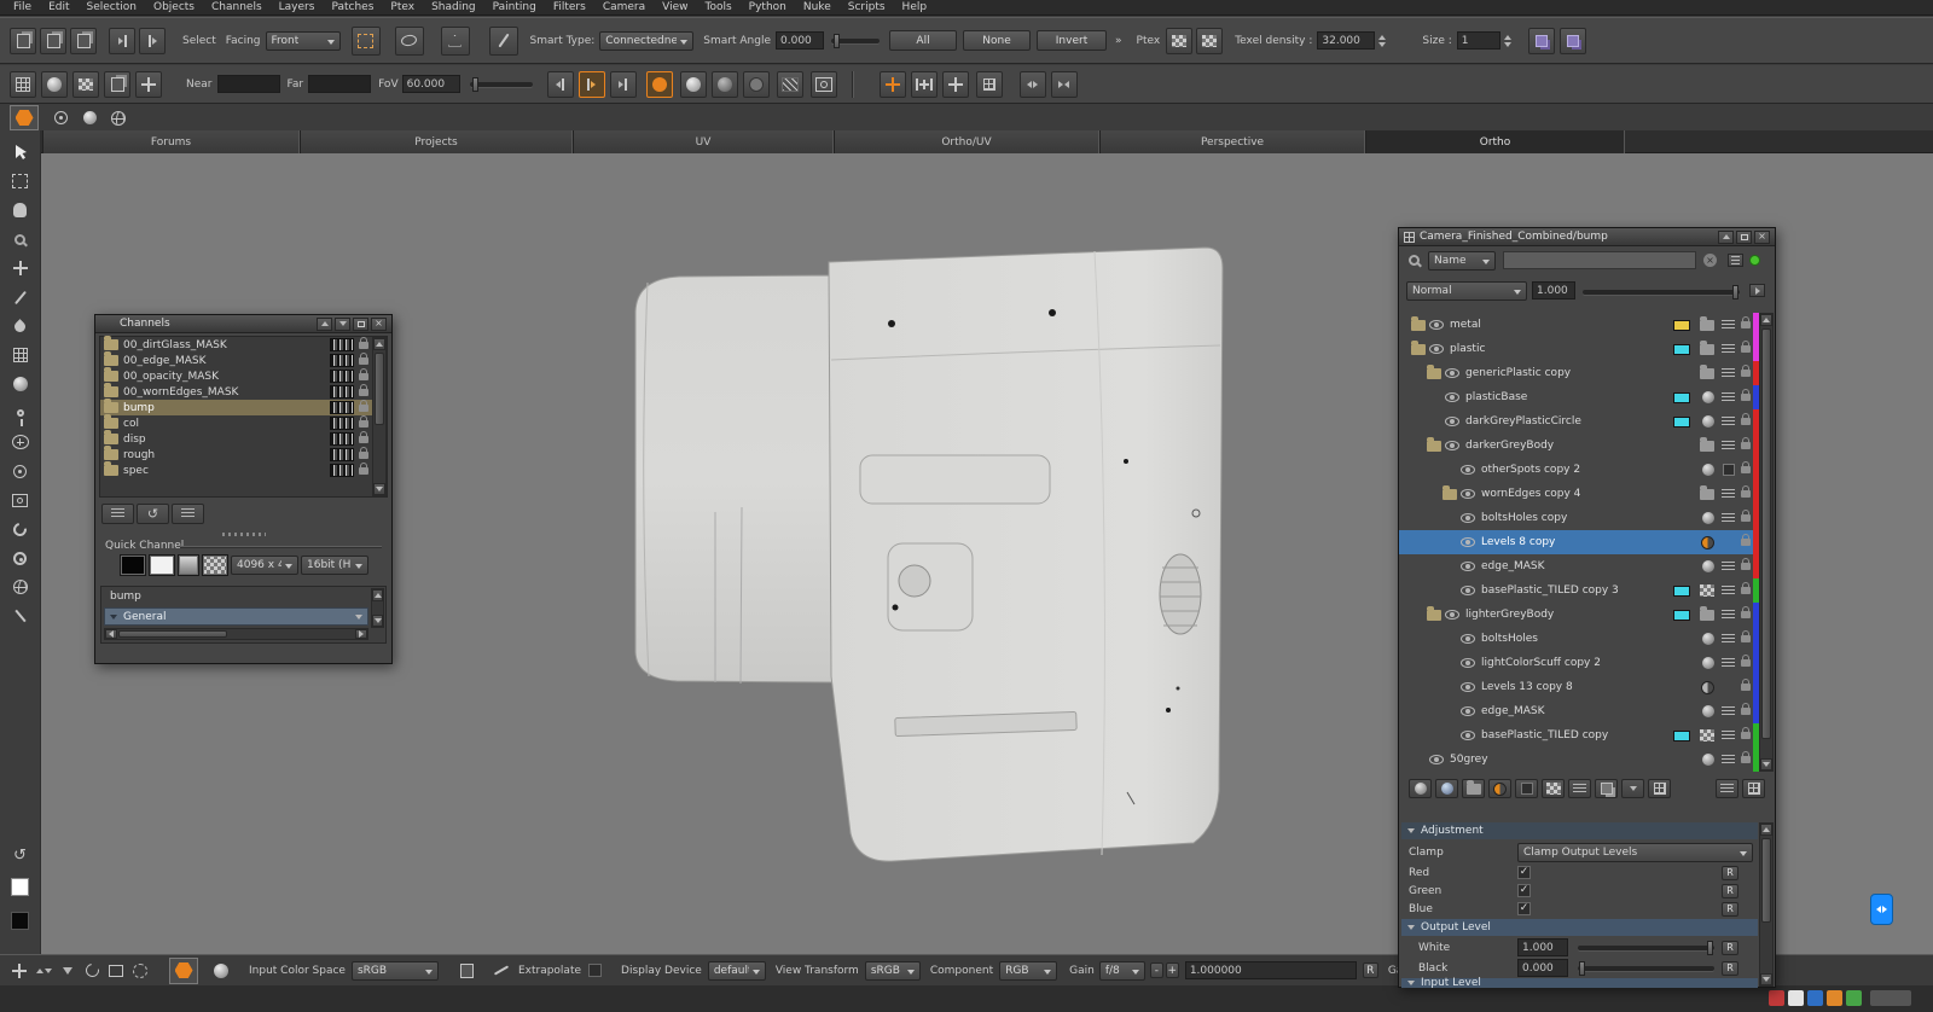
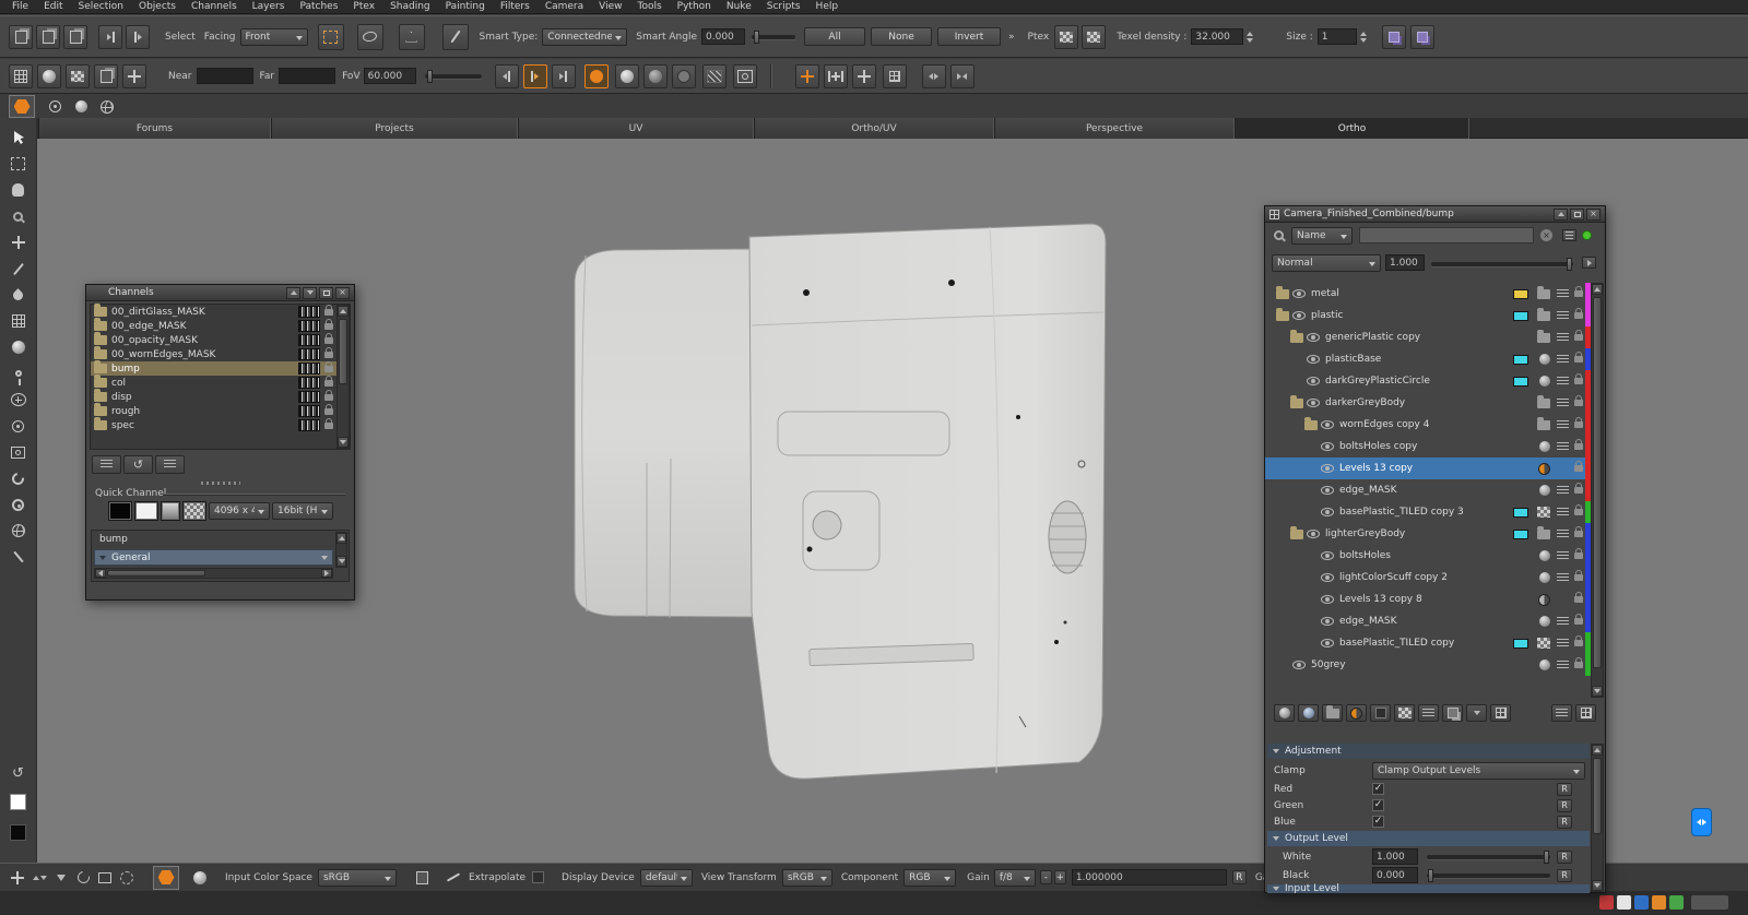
  File
  Edit
  Selection
  Objects
  Channels
  Layers
  Patches
  Ptex
  Shading
  Painting
  Filters
  Camera
  View
  Tools
  Python
  Nuke
  Scripts
  Help
  Select
  Facing
  Front
  Smart Type:
  Connectedne
  Smart Angle
  0.000
  All
  None
  Invert
  »
  Ptex
  Texel density :
  32.000
  Size :
  1
  Near
  Far
  FoV
  60.000
  Forums
  Projects
  UV
  Ortho/UV
  Perspective
  Ortho
  ↺
  Channels
  ×
  00_dirtGlass_MASK
  00_edge_MASK
  00_opacity_MASK
  00_wornEdges_MASK
  bump
  col
  disp
  rough
  spec
  ↺
  Quick Channe
  4096 x 4
  16bit (H
  bump
  General
  Camera_Finished_Combined/bump
  ×
  Name
  ×
  Normal
  1.000
  metal
  plastic
  genericPlastic copy
  plasticBase
  darkGreyPlasticCircle
  darkerGreyBody
- otherSpots copy 2
  wornEdges copy 4
  boltsHoles copy
- Levels 8 copy
+ Levels 13 copy
  edge_MASK
  basePlastic_TILED copy 3
  lighterGreyBody
  boltsHoles
  lightColorScuff copy 2
  Levels 13 copy 8
  edge_MASK
  basePlastic_TILED copy
  50grey
  Adjustment
  Clamp
  Clamp Output Levels
  Red
  ✓
  R
  Green
  ✓
  R
  Blue
  ✓
  R
  Output Level
  White
  1.000
  R
  Black
  0.000
  R
  Input Level
  Input Color Space
  sRGB
  Extrapolate
  Display Device
  defaul
  View Transform
  sRGB
  Component
  RGB
  Gain
  f/8
  -
  +
  1.000000
  R
